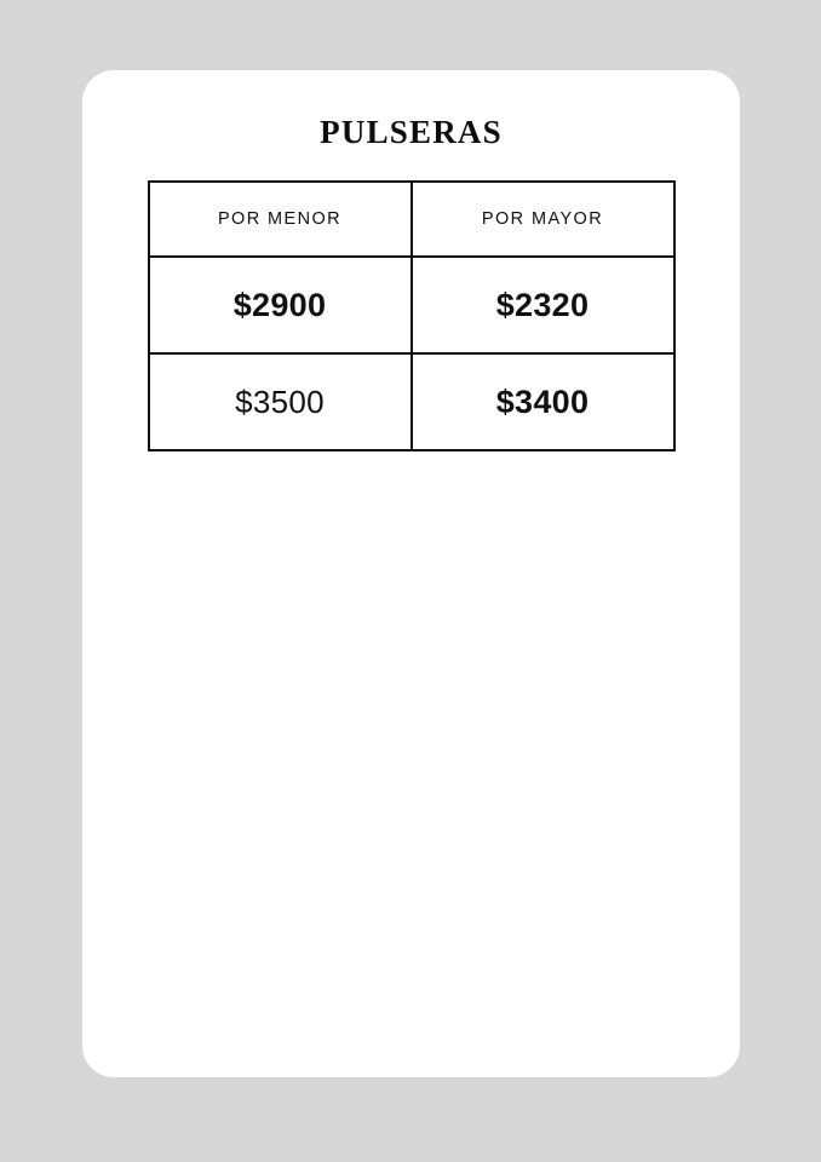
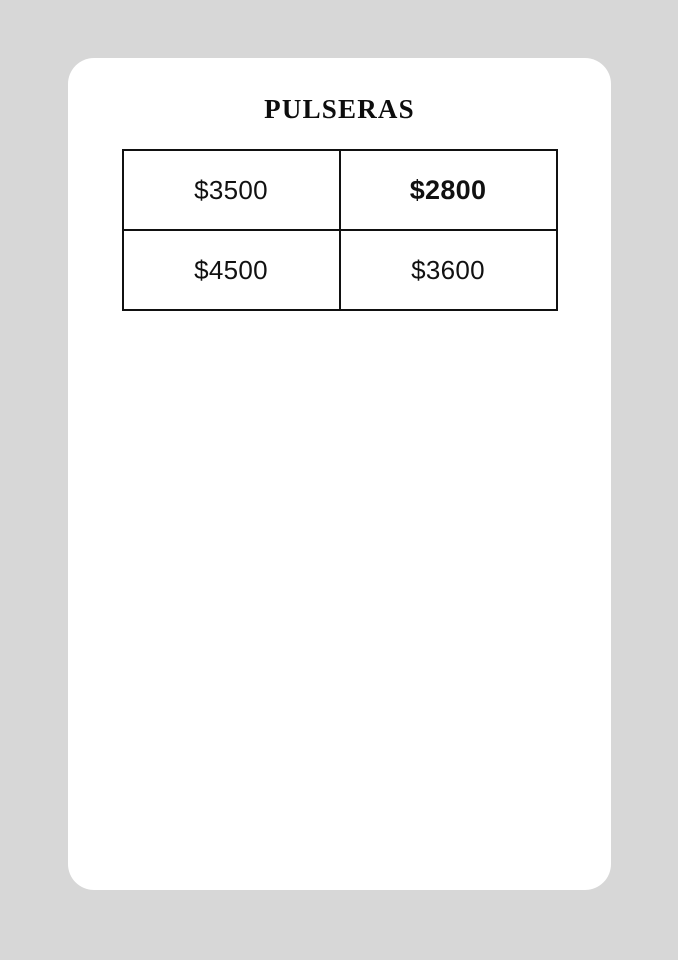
  PULSERAS
- POR MENOR	POR MAYOR
- $2900	$2320
- $3500	$3400
+ $3500	$2800
+ $4500	$3600
